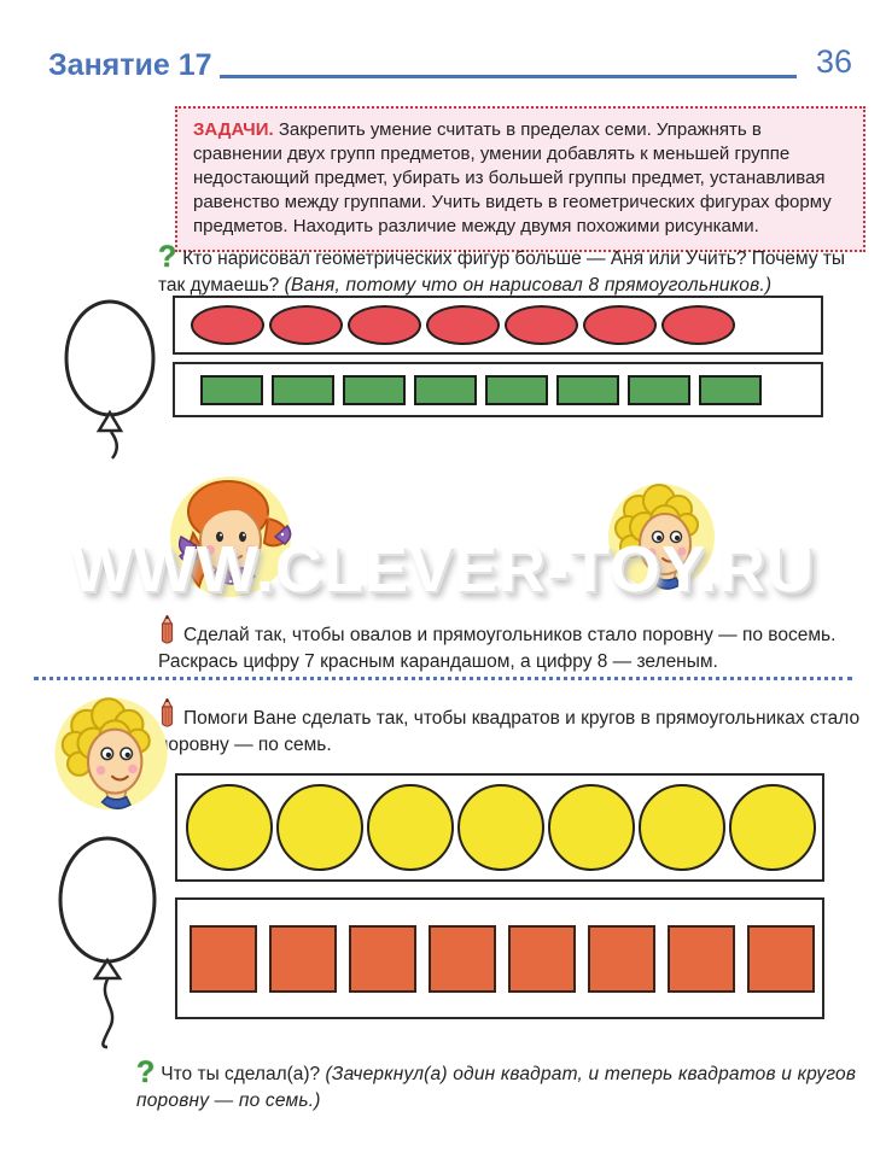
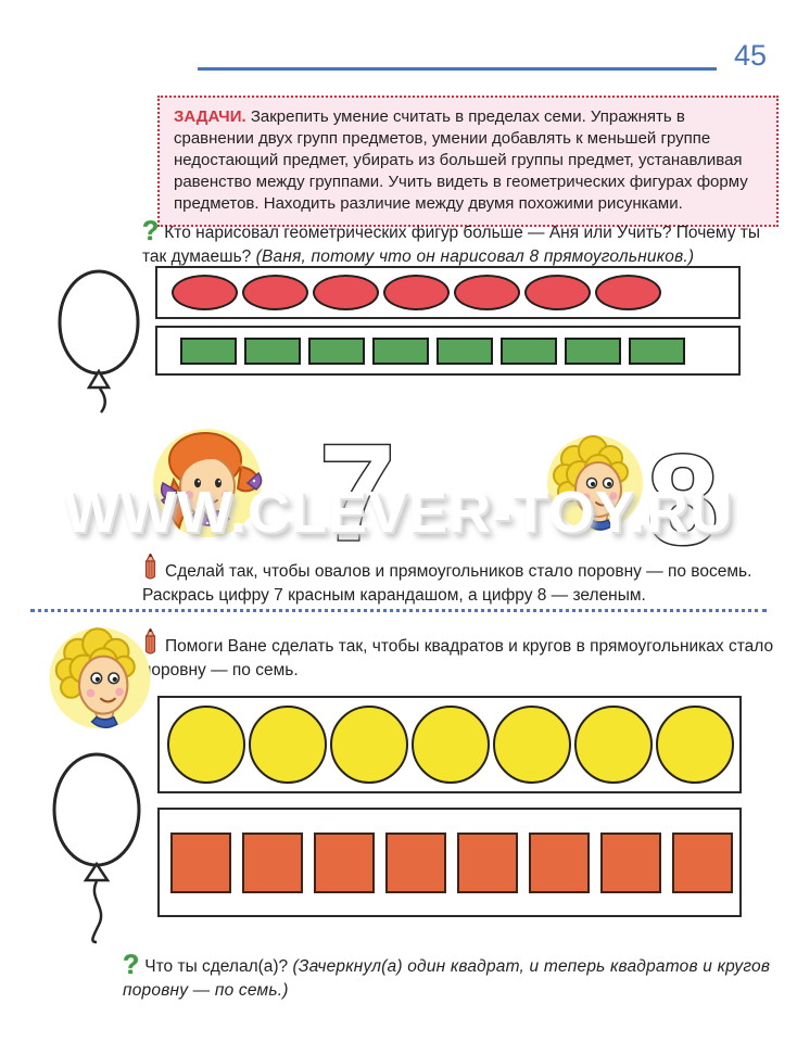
- Занятие 17
- 36
+ 45
  ЗАДАЧИ. Закрепить умение считать в пределах семи. Упражнять в сравнении двух групп предметов, умении добавлять к меньшей группе недостающий предмет, убирать из большей группы предмет, устанавливая равенство между группами. Учить видеть в геометрических фигурах форму предметов. Находить различие между двумя похожими рисунками.
  ? Кто нарисовал геометрических фигур больше — Аня или Учить? Почему ты так думаешь? (Ваня, потому что он нарисовал 8 прямоугольников.)
+ 7
+ 8
  WWW.CLEVER-TOY.RU
  Сделай так, чтобы овалов и прямоугольников стало поровну — по восемь. Раскрась цифру 7 красным карандашом, а цифру 8 — зеленым.
  Помоги Ване сделать так, чтобы квадратов и кругов в прямоугольниках стало оровну — по семь.
  ? Что ты сделал(а)? (Зачеркнул(а) один квадрат, и теперь квадратов и кругов поровну — по семь.)
